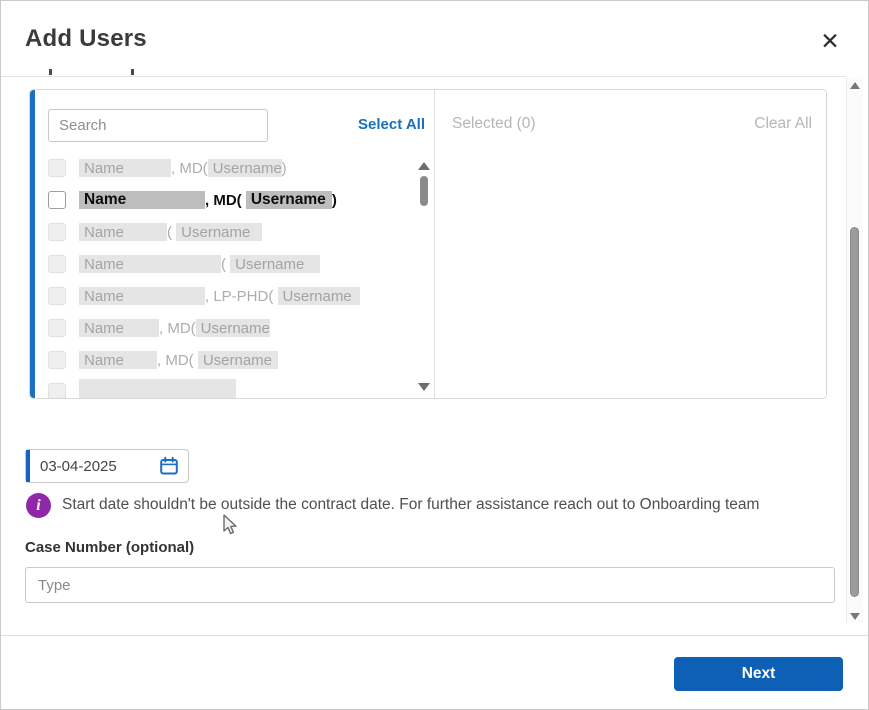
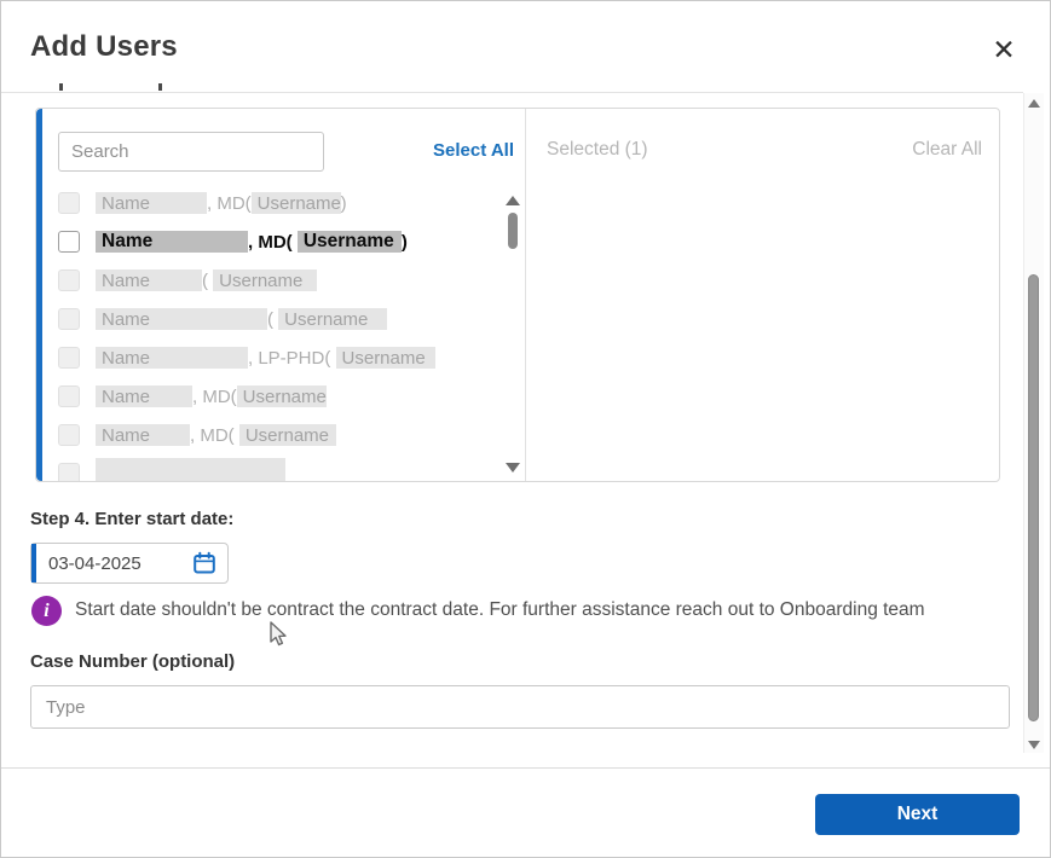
  Add Users
  ✕
  Search
  Select All
  Name
  , MD(
  Username
  )
  Name
  , MD(
  Username
  )
  Name
  (
  Username
  Name
  (
  Username
  Name
  , LP-PHD(
  Username
  Name
  , MD(
  Username
  Name
  , MD(
  Username
- Selected (0)
+ Selected (1)
  Clear All
+ Step 4. Enter start date:
  03-04-2025
  i
- Start date shouldn't be outside the contract date. For further assistance reach out to Onboarding team
+ Start date shouldn't be contract the contract date. For further assistance reach out to Onboarding team
  Case Number (optional)
  Type
  Next
